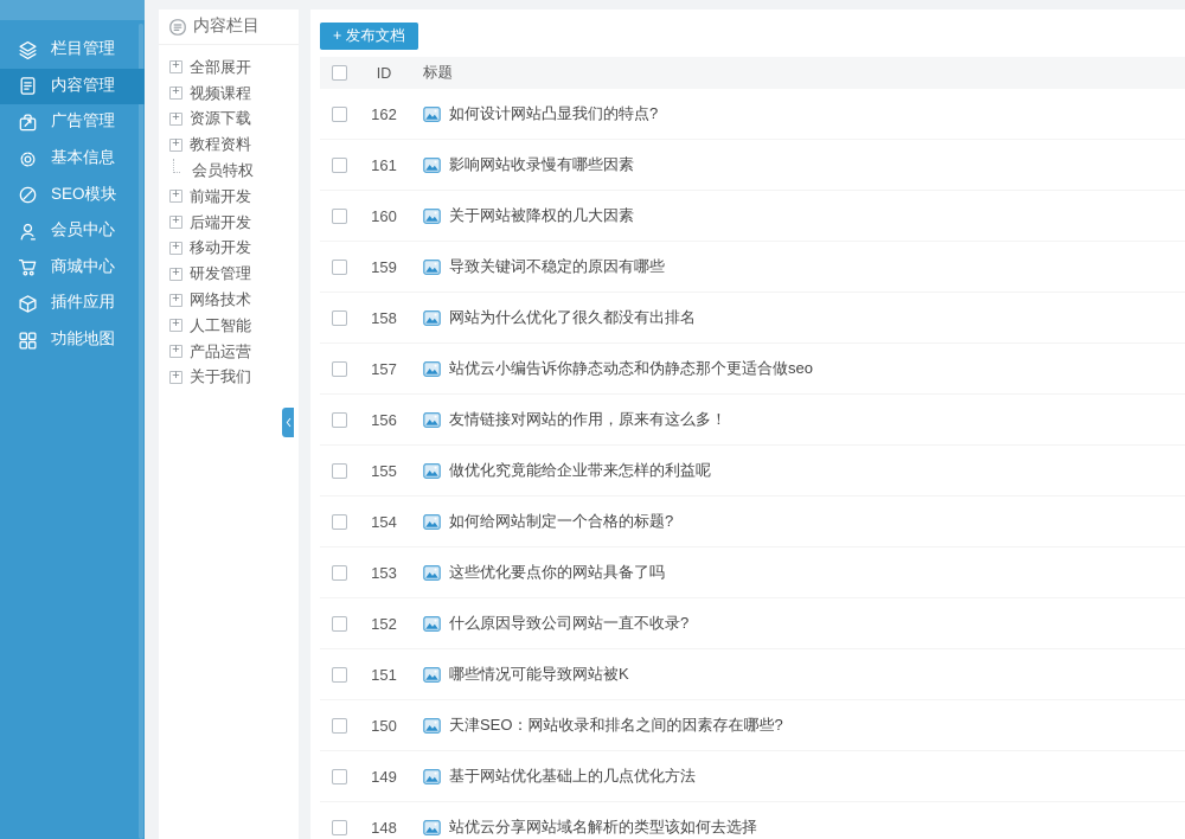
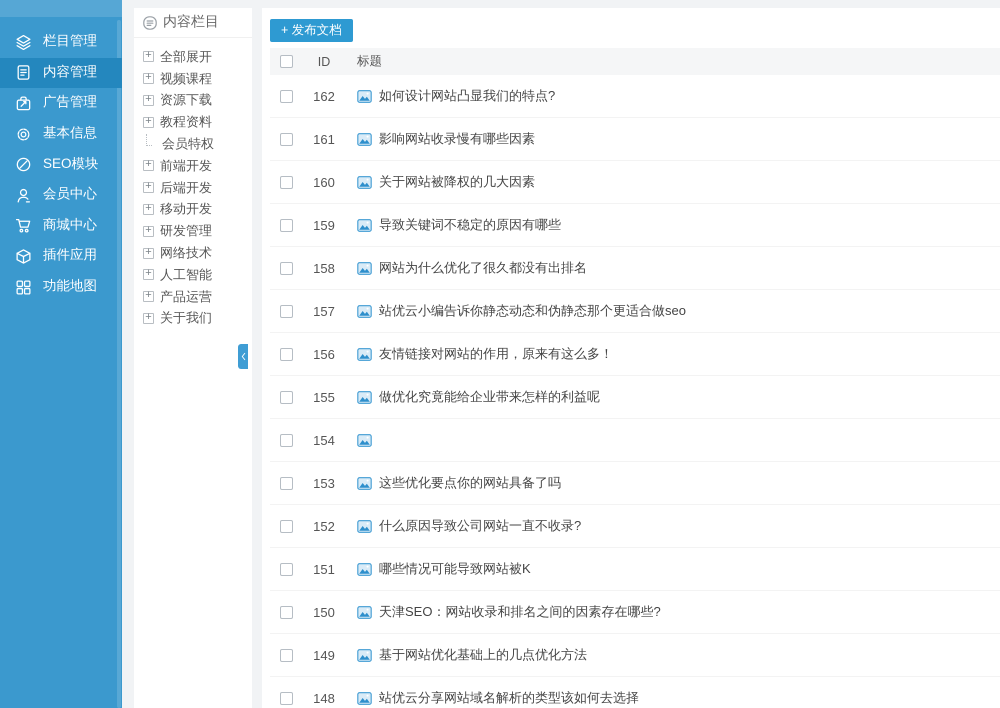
  栏目管理
  内容管理
  广告管理
  基本信息
  SEO模块
  会员中心
  商城中心
  插件应用
  功能地图
  内容栏目
  全部展开
  视频课程
  资源下载
  教程资料
  会员特权
  前端开发
  后端开发
  移动开发
  研发管理
  网络技术
  人工智能
  产品运营
  关于我们
  + 发布文档
  ID
  标题
  162
  如何设计网站凸显我们的特点?
  161
  影响网站收录慢有哪些因素
  160
  关于网站被降权的几大因素
  159
  导致关键词不稳定的原因有哪些
  158
  网站为什么优化了很久都没有出排名
  157
  站优云小编告诉你静态动态和伪静态那个更适合做seo
  156
  友情链接对网站的作用，原来有这么多！
  155
  做优化究竟能给企业带来怎样的利益呢
  154
- 如何给网站制定一个合格的标题?
  153
  这些优化要点你的网站具备了吗
  152
  什么原因导致公司网站一直不收录?
  151
  哪些情况可能导致网站被K
  150
  天津SEO：网站收录和排名之间的因素存在哪些?
  149
  基于网站优化基础上的几点优化方法
  148
  站优云分享网站域名解析的类型该如何去选择
